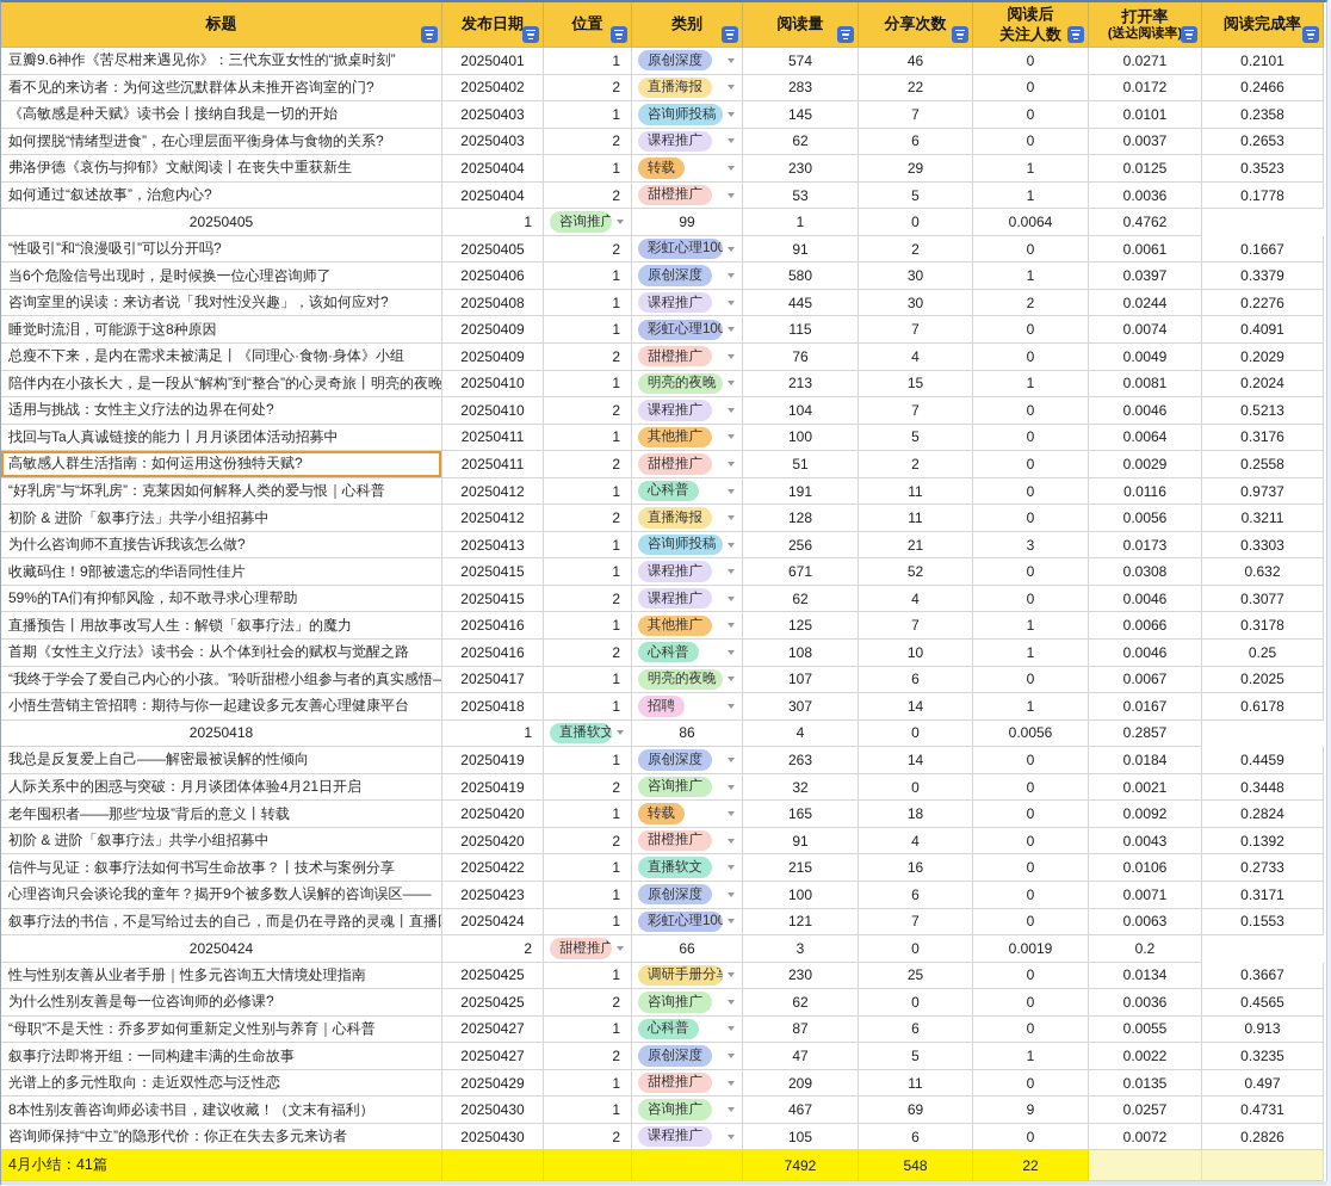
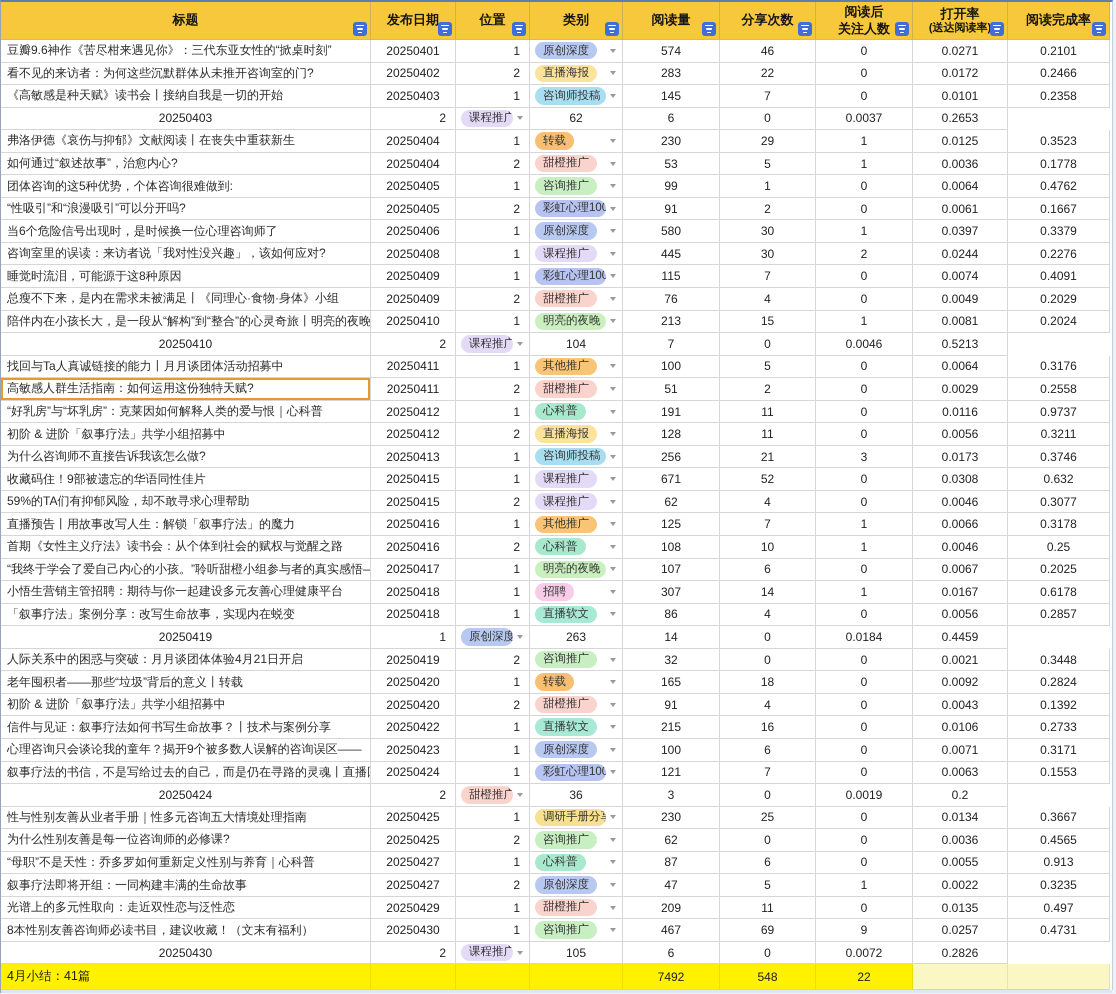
  标题
  发布日期
  位置
  类别
  阅读量
  分享次数
  阅读后
  关注人数
  打开率
  (送达阅读率
  阅读完成率
  豆瓣9.6神作《苦尽柑来遇见你》：三代东亚女性的“掀桌时刻”
  20250401
  1
  原创深度
  574
  46
  0
  0.0271
  0.2101
  看不见的来访者：为何这些沉默群体从未推开咨询室的门?
  20250402
  2
  直播海报
  283
  22
  0
  0.0172
  0.2466
  《高敏感是种天赋》读书会丨接纳自我是一切的开始
  20250403
  1
  咨询师投稿
  145
  7
  0
  0.0101
  0.2358
- 如何摆脱“情绪型进食”，在心理层面平衡身体与食物的关系?
  20250403
  2
  课程推广
  62
  6
  0
  0.0037
  0.2653
  弗洛伊德《哀伤与抑郁》文献阅读丨在丧失中重获新生
  20250404
  1
  转载
  230
  29
  1
  0.0125
  0.3523
  如何通过“叙述故事”，治愈内心?
  20250404
  2
  甜橙推广
  53
  5
  1
  0.0036
  0.1778
+ 团体咨询的这5种优势，个体咨询很难做到:
  20250405
  1
  咨询推广
  99
  1
  0
  0.0064
  0.4762
  “性吸引”和“浪漫吸引”可以分开吗?
  20250405
  2
  彩虹心理100
  91
  2
  0
  0.0061
  0.1667
  当6个危险信号出现时，是时候换一位心理咨询师了
  20250406
  1
  原创深度
  580
  30
  1
  0.0397
  0.3379
  咨询室里的误读：来访者说「我对性没兴趣」，该如何应对?
  20250408
  1
  课程推广
  445
  30
  2
  0.0244
  0.2276
  睡觉时流泪，可能源于这8种原因
  20250409
  1
  彩虹心理100
  115
  7
  0
  0.0074
  0.4091
  总瘦不下来，是内在需求未被满足丨《同理心·食物·身体》小组
  20250409
  2
  甜橙推广
  76
  4
  0
  0.0049
  0.2029
  陪伴内在小孩长大，是一段从“解构”到“整合”的心灵奇旅丨明亮的夜晚
  20250410
  1
  明亮的夜晚
  213
  15
  1
  0.0081
  0.2024
- 适用与挑战：女性主义疗法的边界在何处?
  20250410
  2
  课程推广
  104
  7
  0
  0.0046
  0.5213
  找回与Ta人真诚链接的能力丨月月谈团体活动招募中
  20250411
  1
  其他推广
  100
  5
  0
  0.0064
  0.3176
  高敏感人群生活指南：如何运用这份独特天赋?
  20250411
  2
  甜橙推广
  51
  2
  0
  0.0029
  0.2558
  “好乳房”与“坏乳房”：克莱因如何解释人类的爱与恨｜心科普
  20250412
  1
  心科普
  191
  11
  0
  0.0116
  0.9737
  初阶 & 进阶「叙事疗法」共学小组招募中
  20250412
  2
  直播海报
  128
  11
  0
  0.0056
  0.3211
  为什么咨询师不直接告诉我该怎么做?
  20250413
  1
  咨询师投稿
  256
  21
  3
  0.0173
- 0.3303
+ 0.3746
  收藏码住！9部被遗忘的华语同性佳片
  20250415
  1
  课程推广
  671
  52
  0
  0.0308
  0.632
  59%的TA们有抑郁风险，却不敢寻求心理帮助
  20250415
  2
  课程推广
  62
  4
  0
  0.0046
  0.3077
  直播预告丨用故事改写人生：解锁「叙事疗法」的魔力
  20250416
  1
  其他推广
  125
  7
  1
  0.0066
  0.3178
  首期《女性主义疗法》读书会：从个体到社会的赋权与觉醒之路
  20250416
  2
  心科普
  108
  10
  1
  0.0046
  0.25
  “我终于学会了爱自己内心的小孩。”聆听甜橙小组参与者的真实感悟—
  20250417
  1
  明亮的夜晚
  107
  6
  0
  0.0067
  0.2025
  小悟生营销主管招聘：期待与你一起建设多元友善心理健康平台
  20250418
  1
  招聘
  307
  14
  1
  0.0167
  0.6178
+ 「叙事疗法」案例分享：改写生命故事，实现内在蜕变
  20250418
  1
  直播软文
  86
  4
  0
  0.0056
  0.2857
- 我总是反复爱上自己——解密最被误解的性倾向
  20250419
  1
  原创深度
  263
  14
  0
  0.0184
  0.4459
  人际关系中的困惑与突破：月月谈团体体验4月21日开启
  20250419
  2
  咨询推广
  32
  0
  0
  0.0021
  0.3448
  老年囤积者——那些“垃圾”背后的意义丨转载
  20250420
  1
  转载
  165
  18
  0
  0.0092
  0.2824
  初阶 & 进阶「叙事疗法」共学小组招募中
  20250420
  2
  甜橙推广
  91
  4
  0
  0.0043
  0.1392
  信件与见证：叙事疗法如何书写生命故事？丨技术与案例分享
  20250422
  1
  直播软文
  215
  16
  0
  0.0106
  0.2733
  心理咨询只会谈论我的童年？揭开9个被多数人误解的咨询误区——
  20250423
  1
  原创深度
  100
  6
  0
  0.0071
  0.3171
  叙事疗法的书信，不是写给过去的自己，而是仍在寻路的灵魂丨直播
  20250424
  1
  彩虹心理100
  121
  7
  0
  0.0063
  0.1553
  20250424
  2
  甜橙推广
- 66
+ 36
  3
  0
  0.0019
  0.2
  性与性别友善从业者手册｜性多元咨询五大情境处理指南
  20250425
  1
  调研手册分
  230
  25
  0
  0.0134
  0.3667
  为什么性别友善是每一位咨询师的必修课?
  20250425
  2
  咨询推广
  62
  0
  0
  0.0036
  0.4565
  “母职”不是天性：乔多罗如何重新定义性别与养育｜心科普
  20250427
  1
  心科普
  87
  6
  0
  0.0055
  0.913
  叙事疗法即将开组：一同构建丰满的生命故事
  20250427
  2
  原创深度
  47
  5
  1
  0.0022
  0.3235
  光谱上的多元性取向：走近双性恋与泛性恋
  20250429
  1
  甜橙推广
  209
  11
  0
  0.0135
  0.497
  8本性别友善咨询师必读书目，建议收藏！（文末有福利）
  20250430
  1
  咨询推广
  467
  69
  9
  0.0257
  0.4731
- 咨询师保持“中立”的隐形代价：你正在失去多元来访者
  20250430
  2
  课程推广
  105
  6
  0
  0.0072
  0.2826
  4月小结：41篇
  7492
  548
  22
